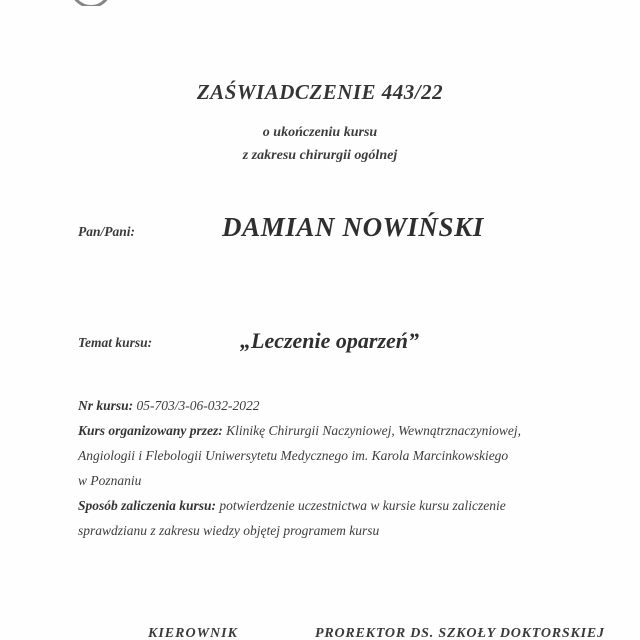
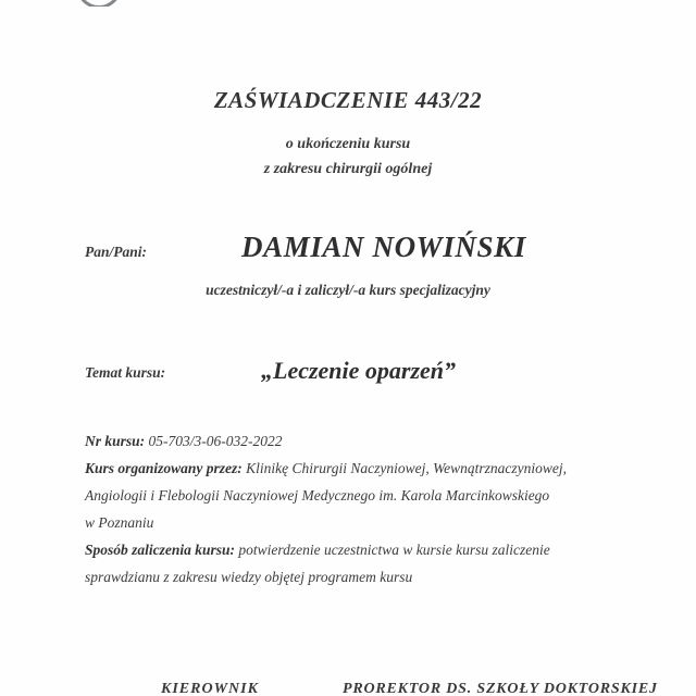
  ZAŚWIADCZENIE 443/22
  o ukończeniu kursu
  z zakresu chirurgii ogólnej
  Pan/Pani:
  DAMIAN NOWIŃSKI
+ uczestniczył/-a i zaliczył/-a kurs specjalizacyjny
  Temat kursu:
  „Leczenie oparzeń”
  Nr kursu: 05-703/3-06-032-2022
  Kurs organizowany przez: Klinikę Chirurgii Naczyniowej, Wewnątrznaczyniowej,
- Angiologii i Flebologii Uniwersytetu Medycznego im. Karola Marcinkowskiego
+ Angiologii i Flebologii Naczyniowej Medycznego im. Karola Marcinkowskiego
  w Poznaniu
  Sposób zaliczenia kursu: potwierdzenie uczestnictwa w kursie kursu zaliczenie
  sprawdzianu z zakresu wiedzy objętej programem kursu
  KIEROWNIK
  PROREKTOR DS. SZKOŁY DOKTORSKIEJ
